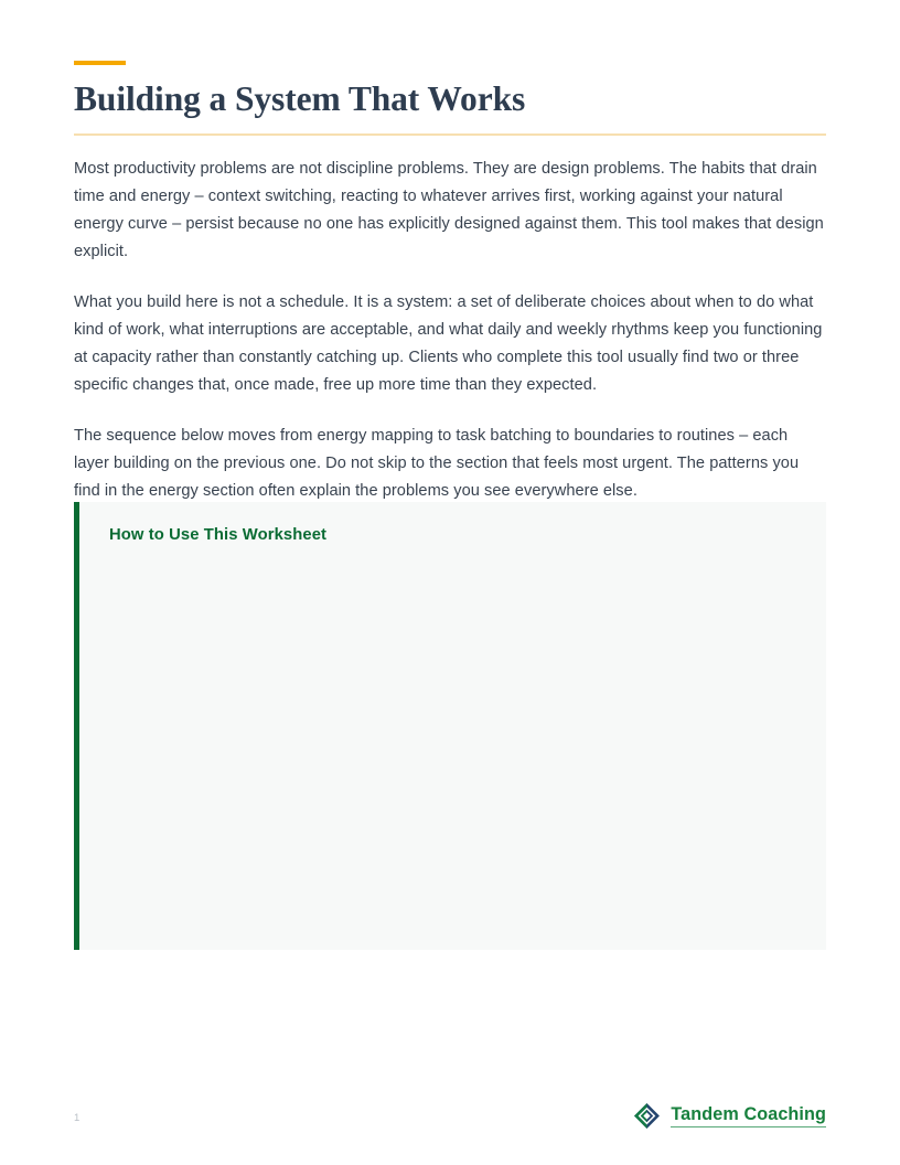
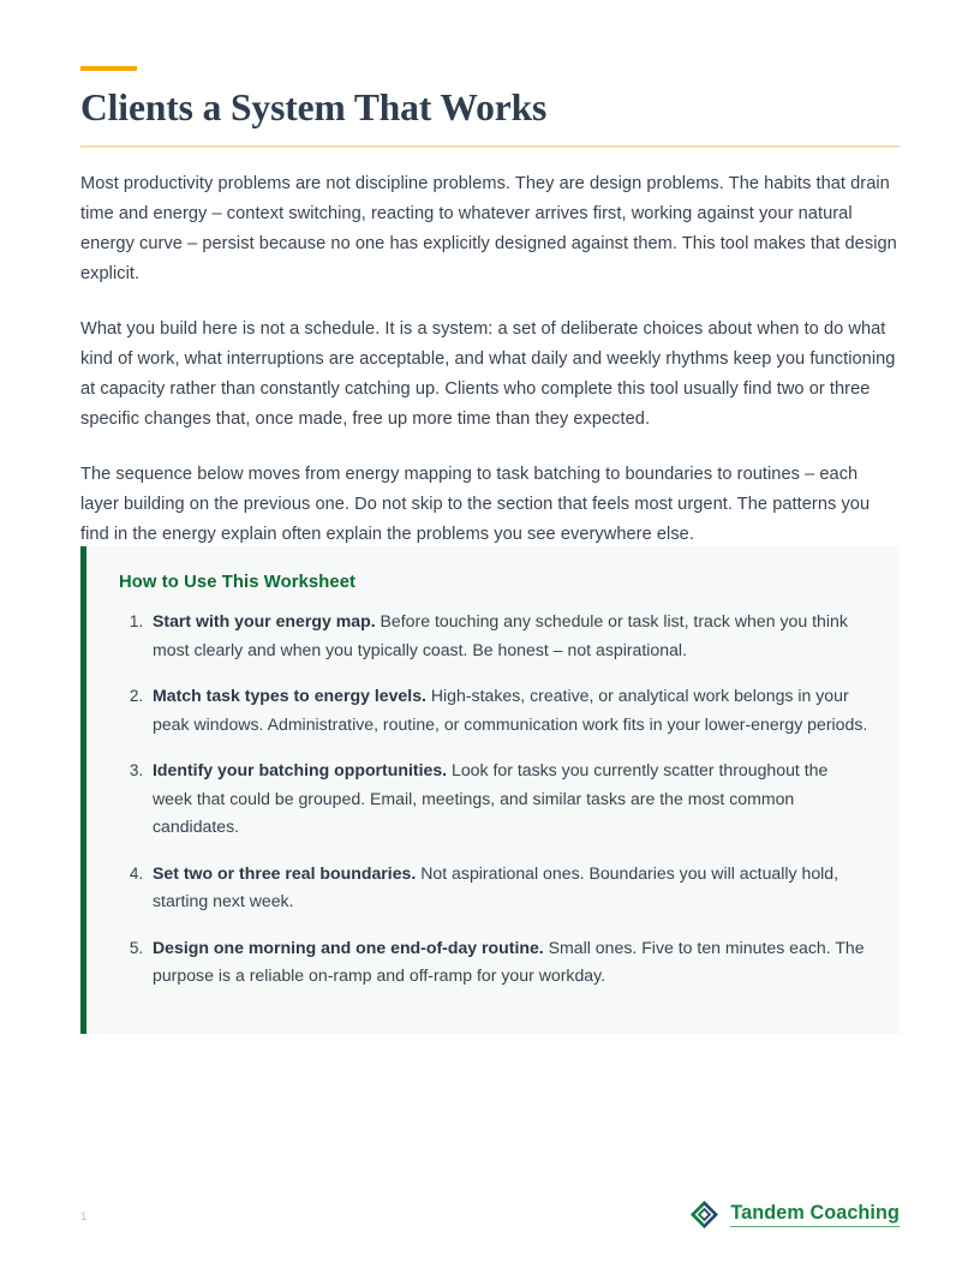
- Building a System That Works
+ Clients a System That Works
  Most productivity problems are not discipline problems. They are design problems. The habits that drain time and energy – context switching, reacting to whatever arrives first, working against your natural energy curve – persist because no one has explicitly designed against them. This tool makes that design explicit.
  What you build here is not a schedule. It is a system: a set of deliberate choices about when to do what kind of work, what interruptions are acceptable, and what daily and weekly rhythms keep you functioning at capacity rather than constantly catching up. Clients who complete this tool usually find two or three specific changes that, once made, free up more time than they expected.
- The sequence below moves from energy mapping to task batching to boundaries to routines – each layer building on the previous one. Do not skip to the section that feels most urgent. The patterns you find in the energy section often explain the problems you see everywhere else.
+ The sequence below moves from energy mapping to task batching to boundaries to routines – each layer building on the previous one. Do not skip to the section that feels most urgent. The patterns you find in the energy explain often explain the problems you see everywhere else.
  How to Use This Worksheet
+ Start with your energy map. Before touching any schedule or task list, track when you think most clearly and when you typically coast. Be honest – not aspirational.
+ Match task types to energy levels. High-stakes, creative, or analytical work belongs in your peak windows. Administrative, routine, or communication work fits in your lower-energy periods.
+ Identify your batching opportunities. Look for tasks you currently scatter throughout the week that could be grouped. Email, meetings, and similar tasks are the most common candidates.
+ Set two or three real boundaries. Not aspirational ones. Boundaries you will actually hold, starting next week.
+ Design one morning and one end-of-day routine. Small ones. Five to ten minutes each. The purpose is a reliable on-ramp and off-ramp for your workday.
  1
  Tandem Coaching
